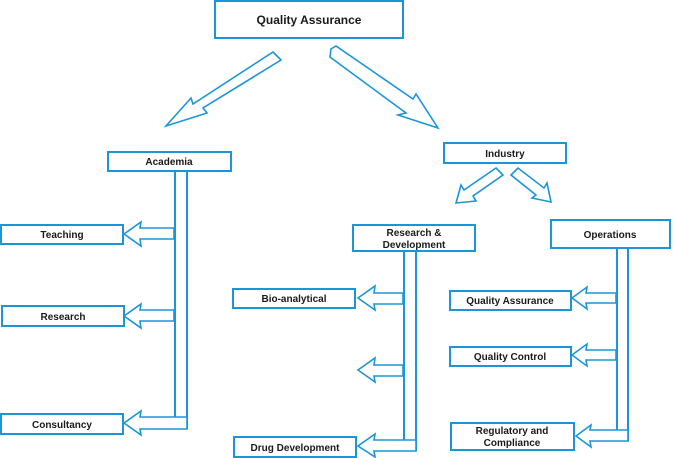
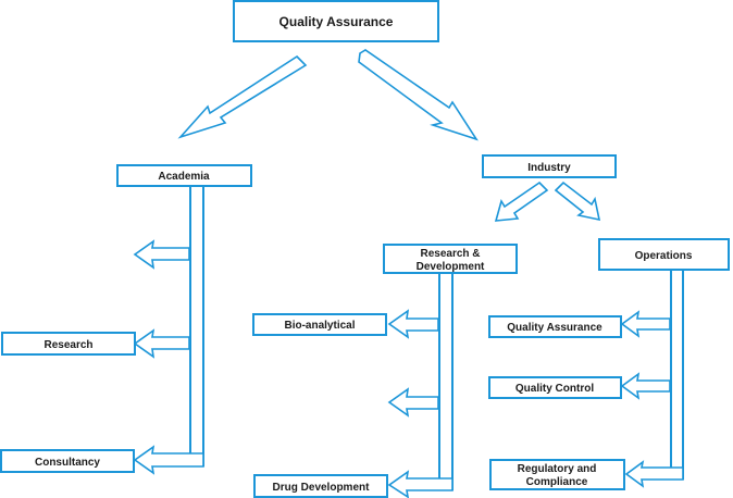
  Quality Assurance
  Academia
- Teaching
  Research
  Consultancy
  Industry
  Research &
  Development
  Bio-analytical
  Drug Development
  Operations
  Quality Assurance
  Quality Control
  Regulatory and
  Compliance
